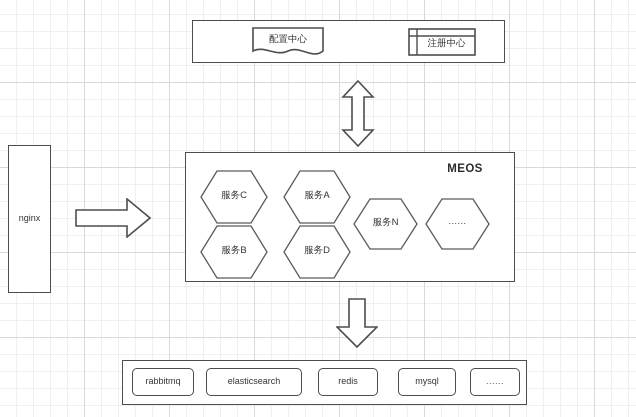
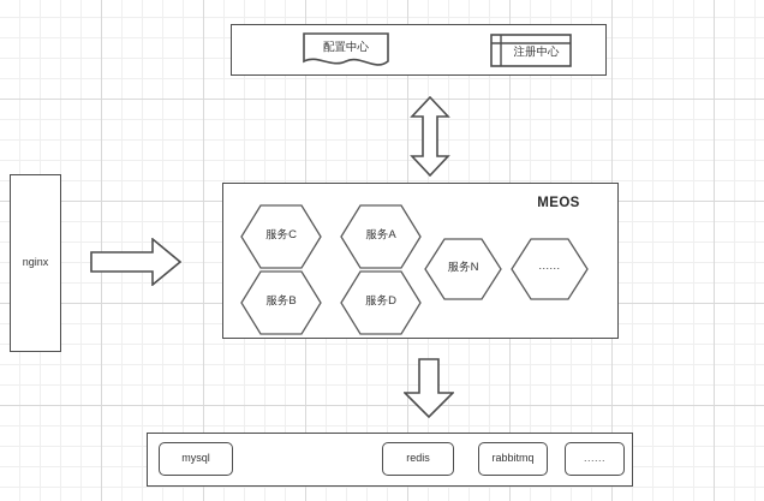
  配置中心
  注册中心
  nginx
  MEOS
  服务C
  服务B
  服务A
  服务D
  服务N
  ......
- rabbitmq
+ mysql
- elasticsearch
  redis
- mysql
+ rabbitmq
  ......
